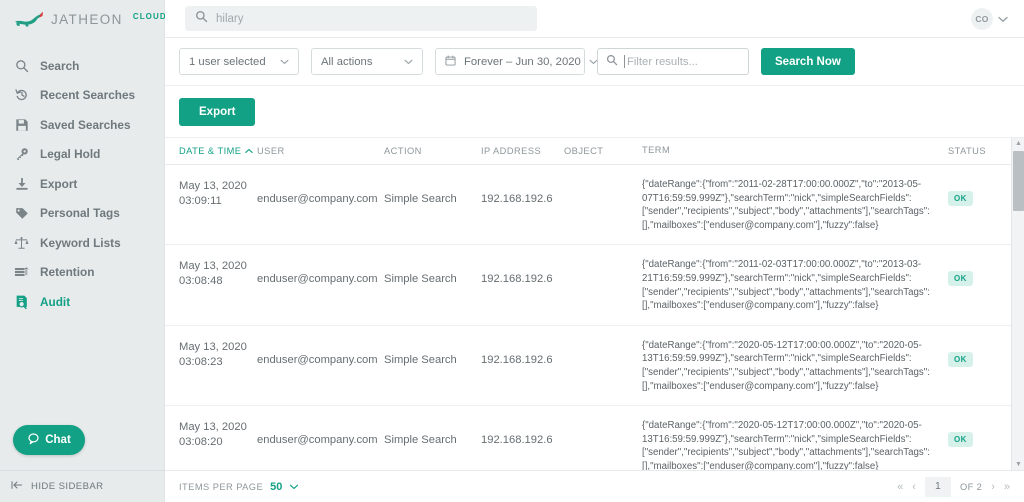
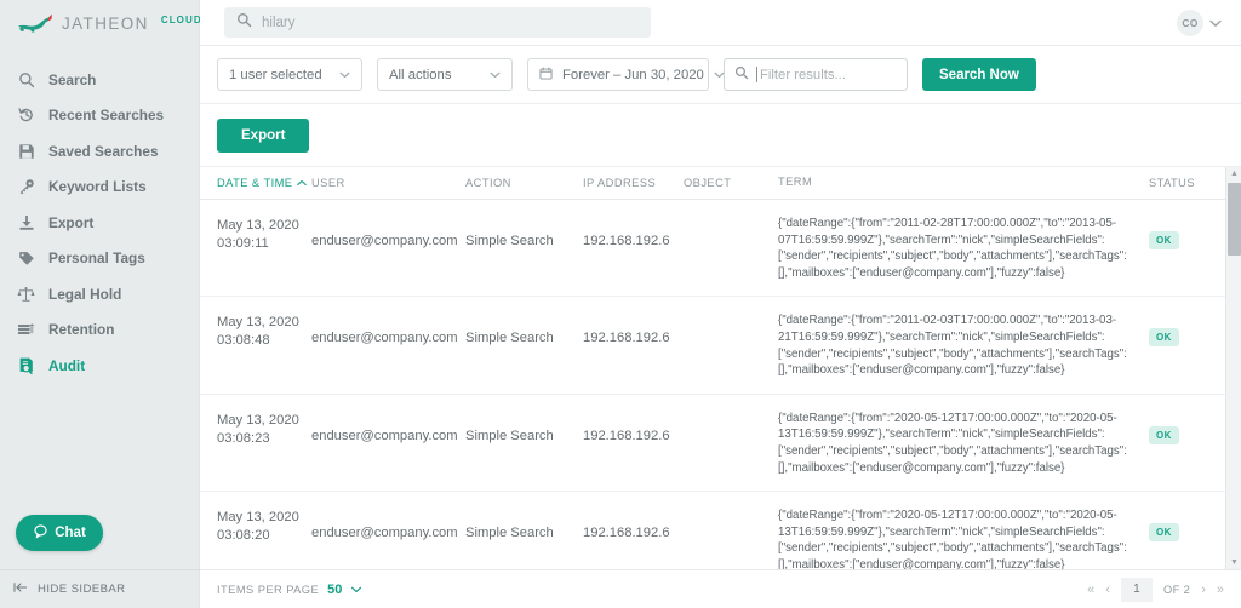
  JATHEON
  CLOUD
  Search
  Recent Searches
  Saved Searches
- Legal Hold
+ Keyword Lists
  Export
  Personal Tags
- Keyword Lists
+ Legal Hold
  Retention
  Audit
  Chat
  HIDE SIDEBAR
  hilary
  CO
  1 user selected
  All actions
  Forever – Jun 30, 2020
  Filter results...
  Search Now
  Export
  DATE & TIME
  USER
  ACTION
  IP ADDRESS
  OBJECT
  TERM
  STATUS
  May 13, 2020 03:09:11
  enduser@company.com
  Simple Search
  192.168.192.6
  {"dateRange":{"from":"2011-02-28T17:00:00.000Z","to":"2013-05-07T16:59:59.999Z"},"searchTerm":"nick","simpleSearchFields":["sender","recipients","subject","body","attachments"],"searchTags":[],"mailboxes":["enduser@company.com"],"fuzzy":false}
  OK
  May 13, 2020 03:08:48
  enduser@company.com
  Simple Search
  192.168.192.6
  {"dateRange":{"from":"2011-02-03T17:00:00.000Z","to":"2013-03-21T16:59:59.999Z"},"searchTerm":"nick","simpleSearchFields":["sender","recipients","subject","body","attachments"],"searchTags":[],"mailboxes":["enduser@company.com"],"fuzzy":false}
  OK
  May 13, 2020 03:08:23
  enduser@company.com
  Simple Search
  192.168.192.6
  {"dateRange":{"from":"2020-05-12T17:00:00.000Z","to":"2020-05-13T16:59:59.999Z"},"searchTerm":"nick","simpleSearchFields":["sender","recipients","subject","body","attachments"],"searchTags":[],"mailboxes":["enduser@company.com"],"fuzzy":false}
  OK
  May 13, 2020 03:08:20
  enduser@company.com
  Simple Search
  192.168.192.6
  {"dateRange":{"from":"2020-05-12T17:00:00.000Z","to":"2020-05-13T16:59:59.999Z"},"searchTerm":"nick","simpleSearchFields":["sender","recipients","subject","body","attachments"],"searchTags":[],"mailboxes":["enduser@company.com"],"fuzzy":false}
  OK
  ITEMS PER PAGE
  50
  «
  ‹
  1
  OF 2
  ›
  »
